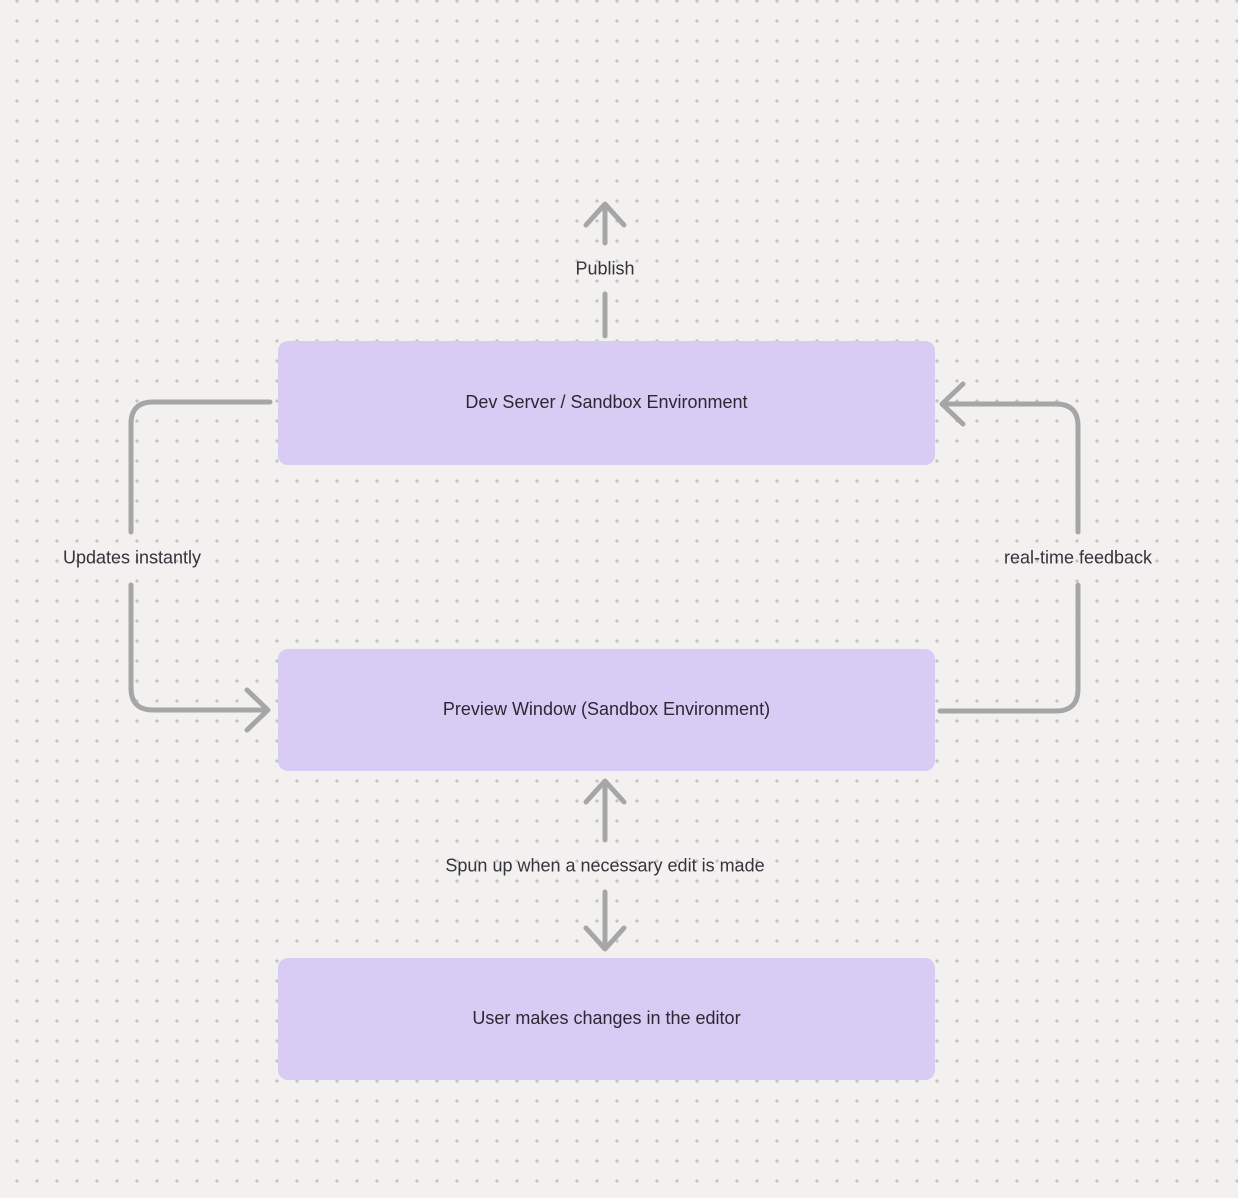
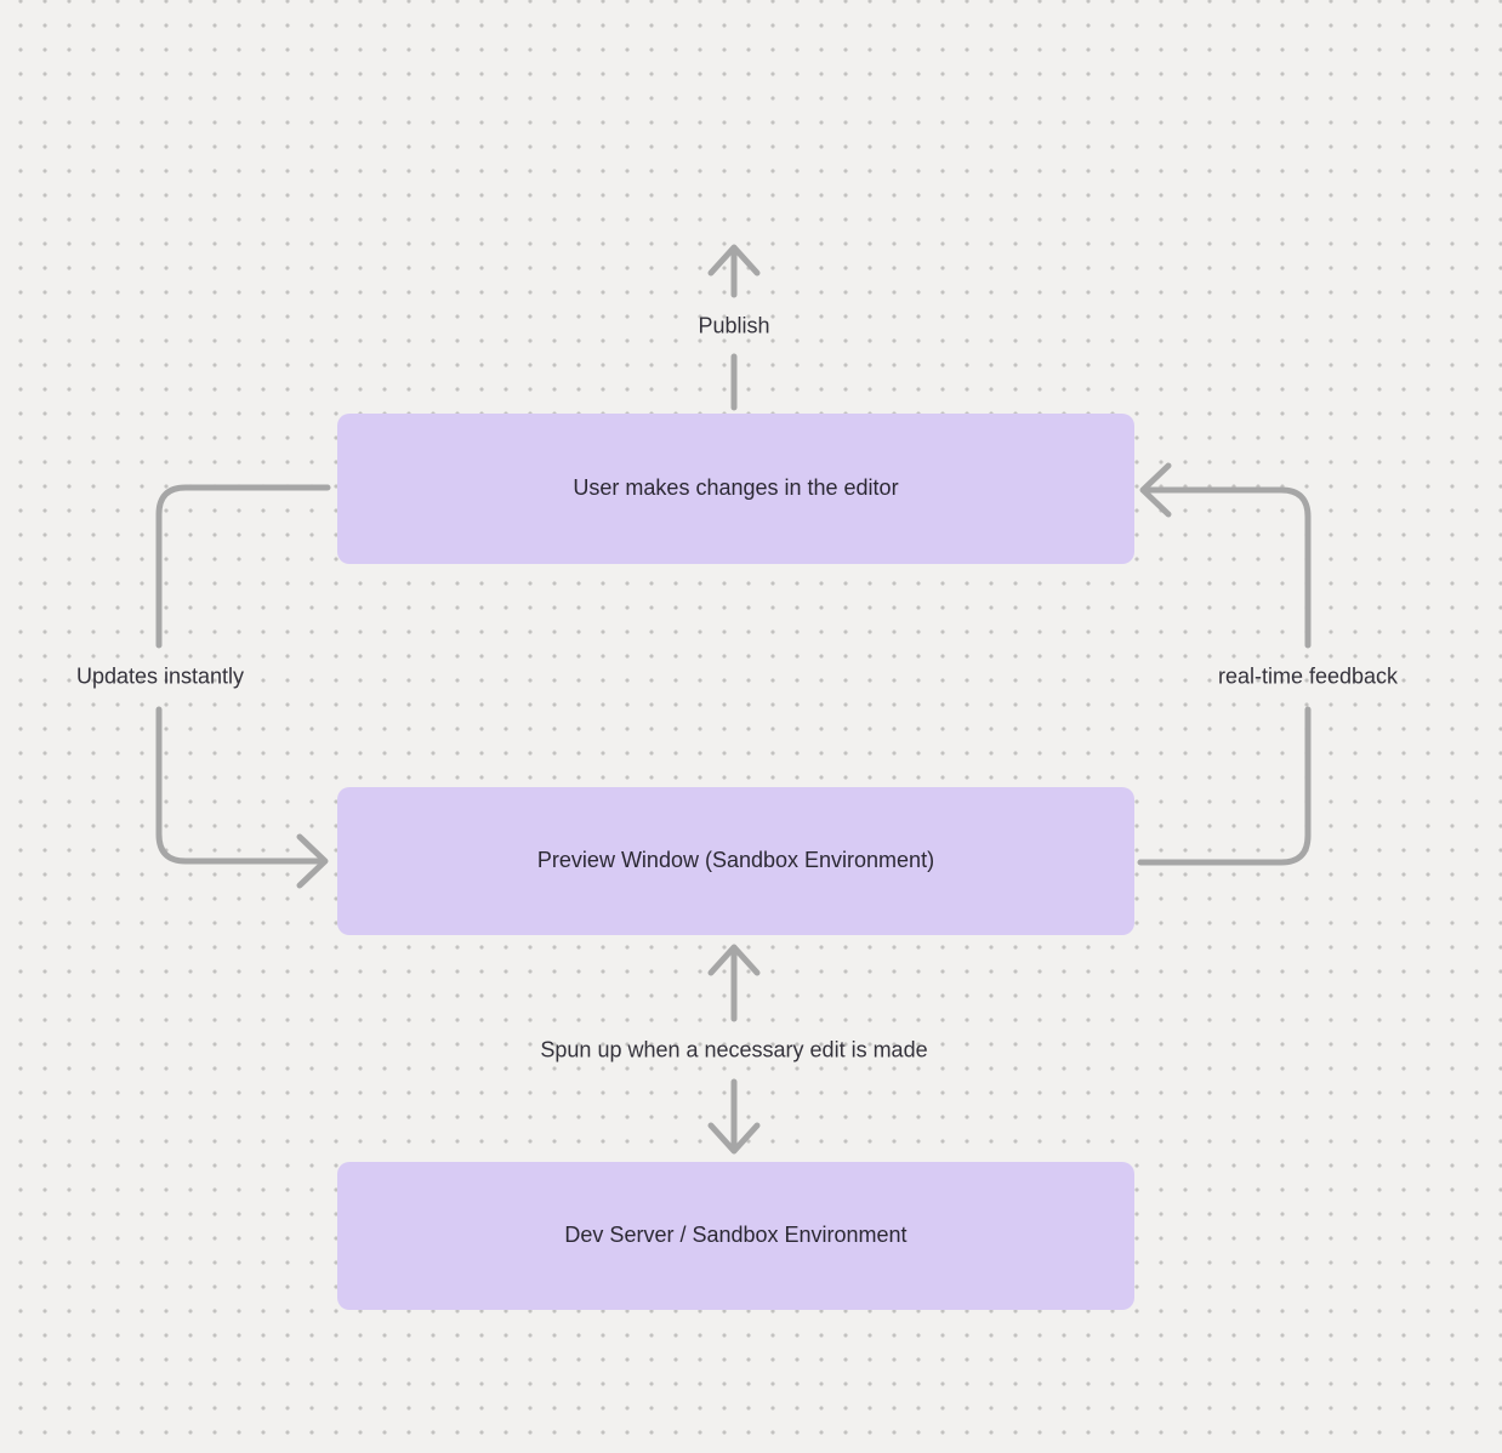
- Dev Server / Sandbox Environment
+ User makes changes in the editor
  Preview Window (Sandbox Environment)
- User makes changes in the editor
+ Dev Server / Sandbox Environment
  Publish
  Updates instantly
  real-time feedback
  Spun up when a necessary edit is made
